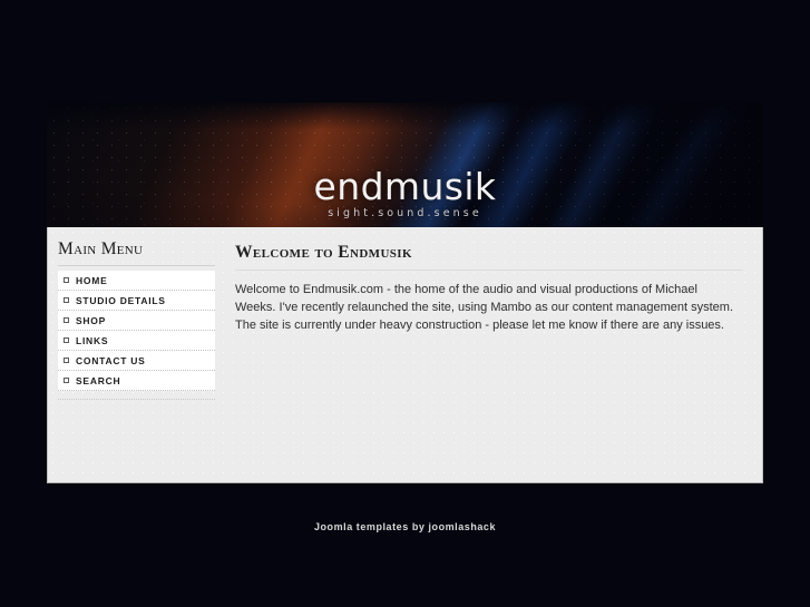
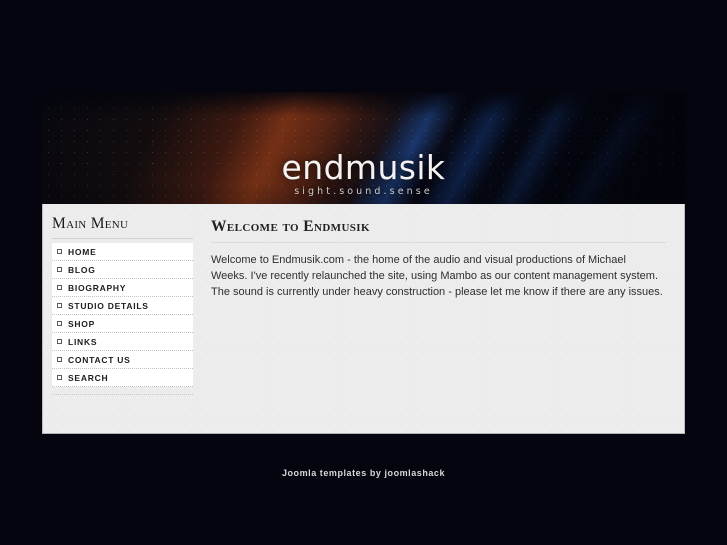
  endmusik
  sight.sound.sense
  Main Menu
  HOME
+ BLOG
+ BIOGRAPHY
  STUDIO DETAILS
  SHOP
  LINKS
  CONTACT US
  SEARCH
  Welcome to Endmusik
- Welcome to Endmusik.com - the home of the audio and visual productions of Michael Weeks. I've recently relaunched the site, using Mambo as our content management system. The site is currently under heavy construction - please let me know if there are any issues.
+ Welcome to Endmusik.com - the home of the audio and visual productions of Michael Weeks. I've recently relaunched the site, using Mambo as our content management system. The sound is currently under heavy construction - please let me know if there are any issues.
  Joomla templates by joomlashack
